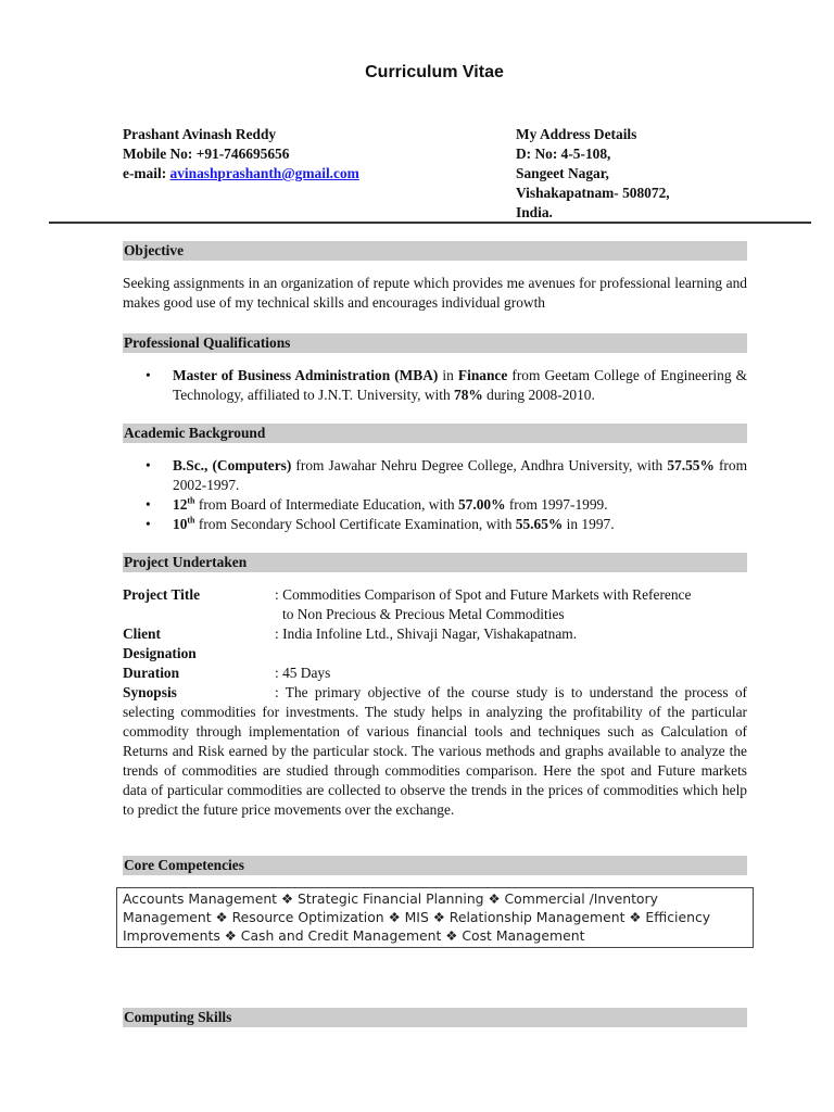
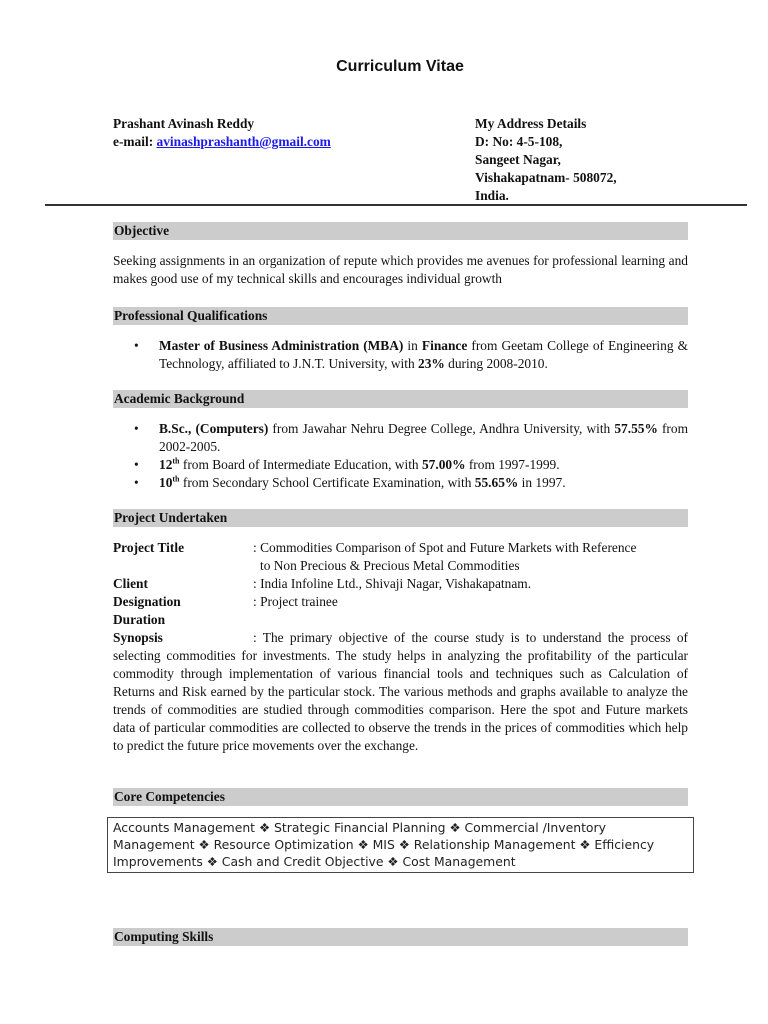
  Curriculum Vitae
  Prashant Avinash Reddy
- Mobile No: +91-746695656
  e-mail: avinashprashanth@gmail.com
  My Address Details
  D: No: 4-5-108,
  Sangeet Nagar,
  Vishakapatnam- 508072,
  India.
  Objective
  Seeking assignments in an organization of repute which provides me avenues for professional learning and makes good use of my technical skills and encourages individual growth
  Professional Qualifications
  •
- Master of Business Administration (MBA) in Finance from Geetam College of Engineering & Technology, affiliated to J.N.T. University, with 78% during 2008-2010.
+ Master of Business Administration (MBA) in Finance from Geetam College of Engineering & Technology, affiliated to J.N.T. University, with 23% during 2008-2010.
  Academic Background
  •
- B.Sc., (Computers) from Jawahar Nehru Degree College, Andhra University, with 57.55% from 2002-1997.
+ B.Sc., (Computers) from Jawahar Nehru Degree College, Andhra University, with 57.55% from 2002-2005.
  •
  12th from Board of Intermediate Education, with 57.00% from 1997-1999.
  •
  10th from Secondary School Certificate Examination, with 55.65% in 1997.
  Project Undertaken
  Project Title
  : Commodities Comparison of Spot and Future Markets with Reference
  to Non Precious & Precious Metal Commodities
  Client
  : India Infoline Ltd., Shivaji Nagar, Vishakapatnam.
  Designation
+ : Project trainee
  Duration
- : 45 Days
  Synopsis : The primary objective of the course study is to understand the process of selecting commodities for investments. The study helps in analyzing the profitability of the particular commodity through implementation of various financial tools and techniques such as Calculation of Returns and Risk earned by the particular stock. The various methods and graphs available to analyze the trends of commodities are studied through commodities comparison. Here the spot and Future markets data of particular commodities are collected to observe the trends in the prices of commodities which help to predict the future price movements over the exchange.
  Core Competencies
- Accounts Management ❖ Strategic Financial Planning ❖ Commercial /Inventory Management ❖ Resource Optimization ❖ MIS ❖ Relationship Management ❖ Efficiency Improvements ❖ Cash and Credit Management ❖ Cost Management
+ Accounts Management ❖ Strategic Financial Planning ❖ Commercial /Inventory Management ❖ Resource Optimization ❖ MIS ❖ Relationship Management ❖ Efficiency Improvements ❖ Cash and Credit Objective ❖ Cost Management
  Computing Skills
